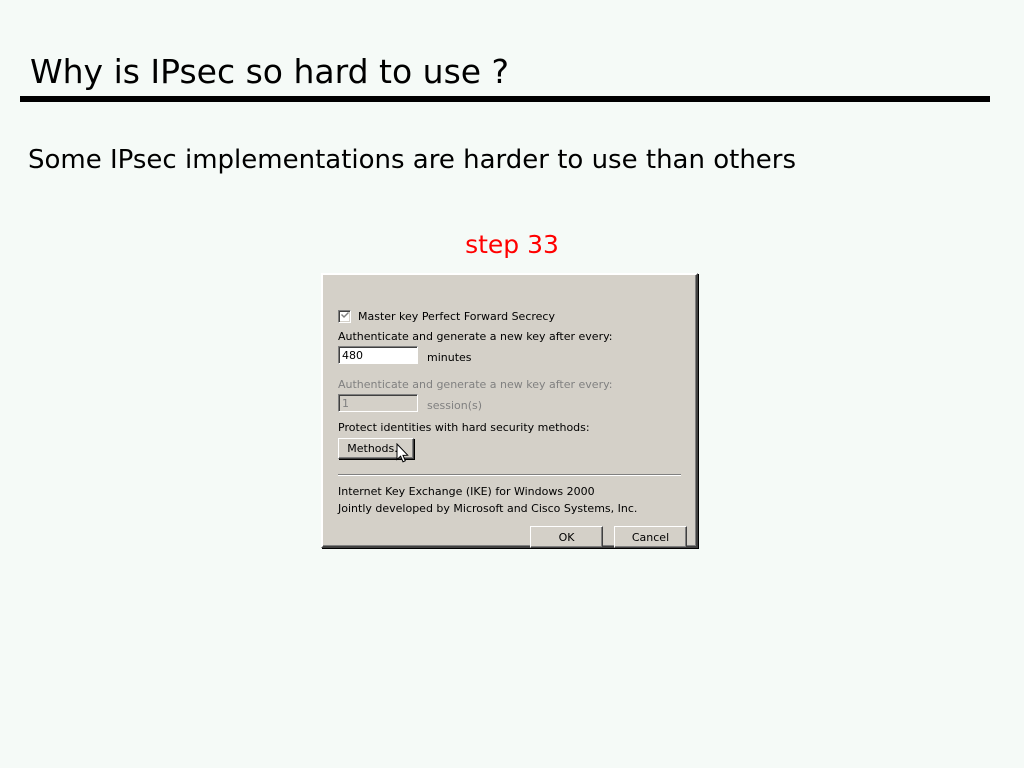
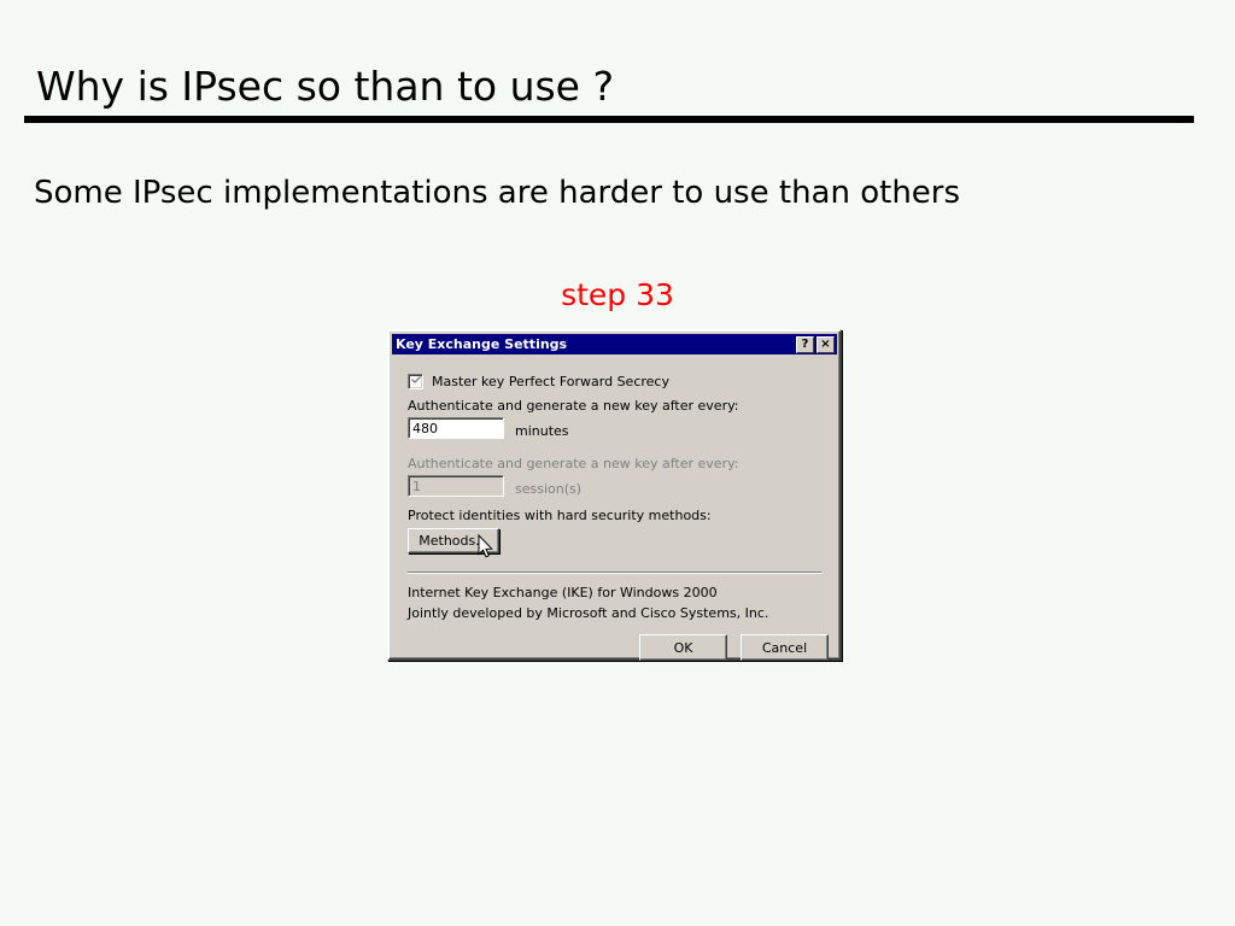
- Why is IPsec so hard to use ?
+ Why is IPsec so than to use ?
  Some IPsec implementations are harder to use than others
  step 33
+ Key Exchange Settings
+ ?
+ ×
  Master key Perfect Forward Secrecy
  Authenticate and generate a new key after every:
  480
  minutes
  Authenticate and generate a new key after every:
  1
  session(s)
  Protect identities with hard security methods:
  Methods..
  Internet Key Exchange (IKE) for Windows 2000
  Jointly developed by Microsoft and Cisco Systems, Inc.
  OK
  Cancel
